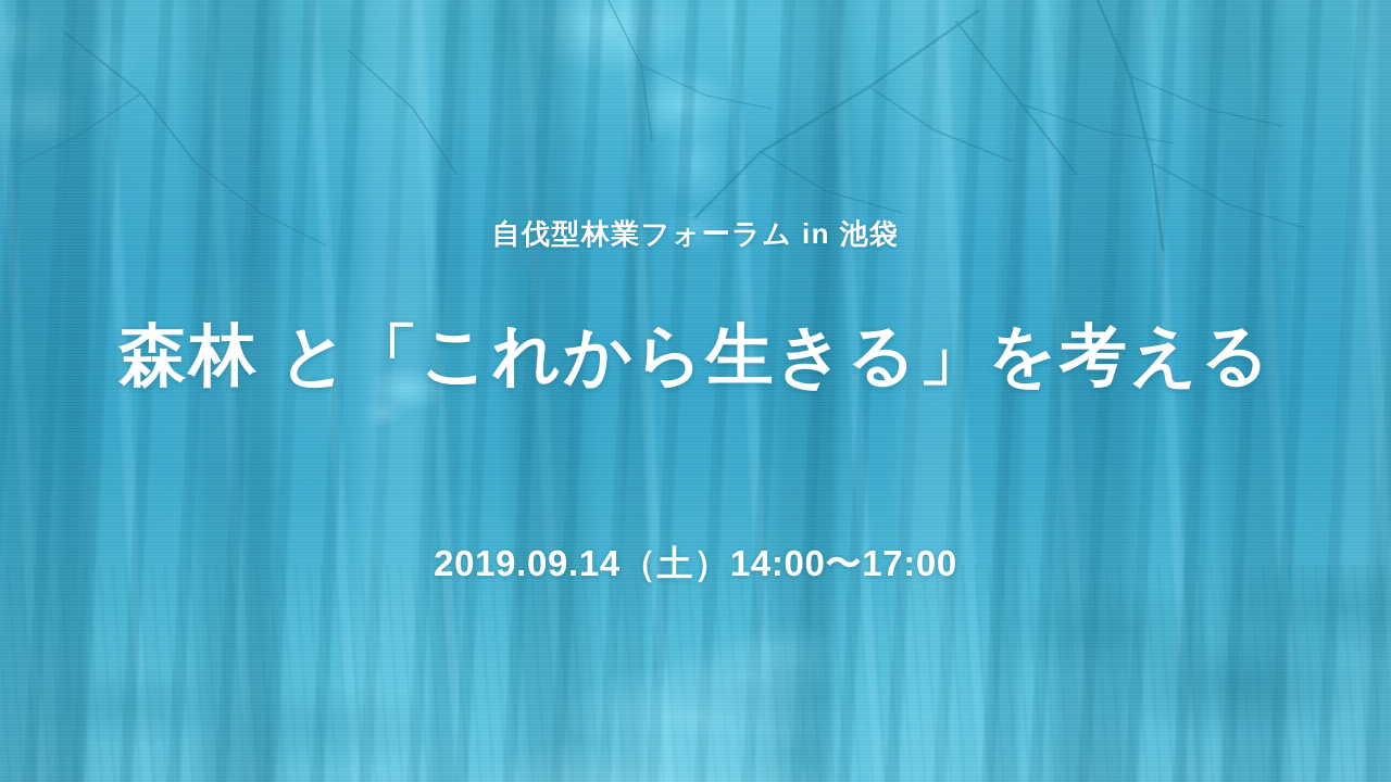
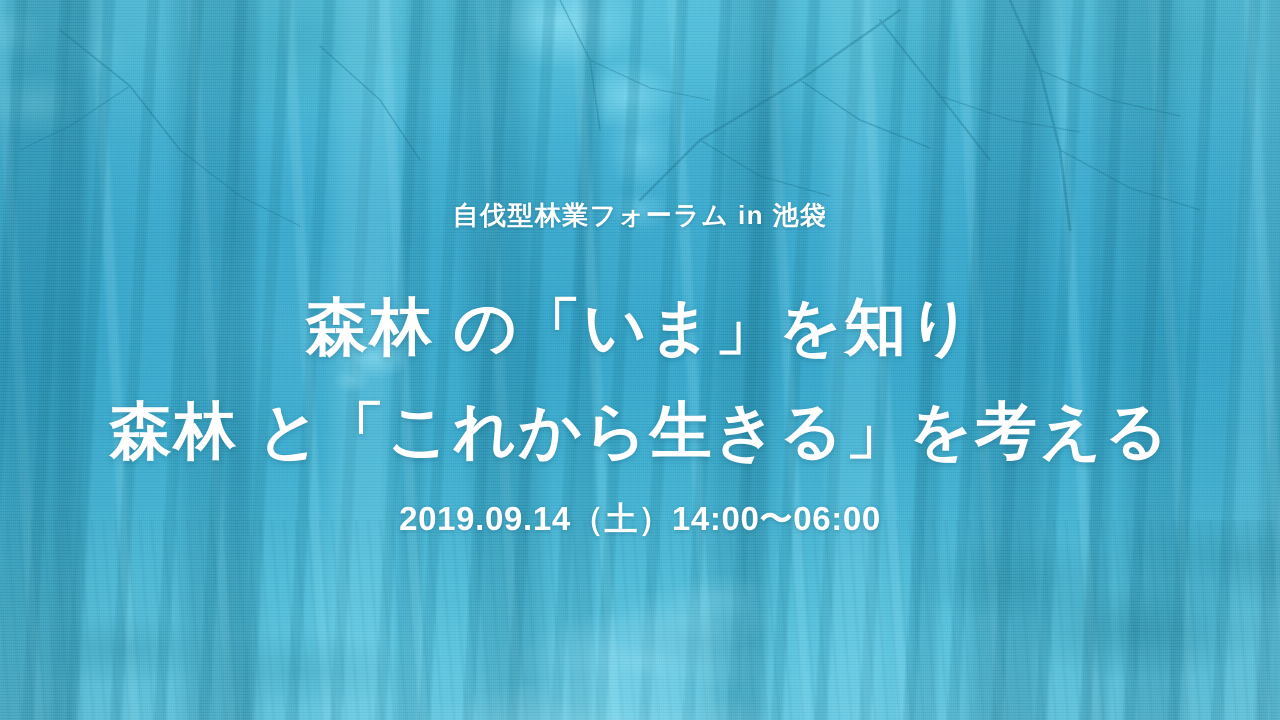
  自伐型林業フォーラム in 池袋
+ 森林 の「いま」を知り
  森林 と「これから生きる」を考える
- 2019.09.14（土）14:00〜17:00
+ 2019.09.14（土）14:00〜06:00
